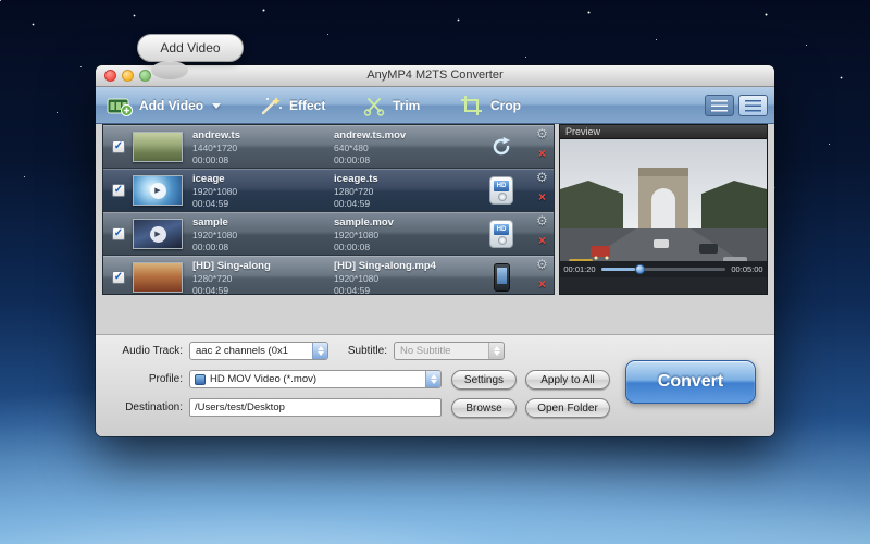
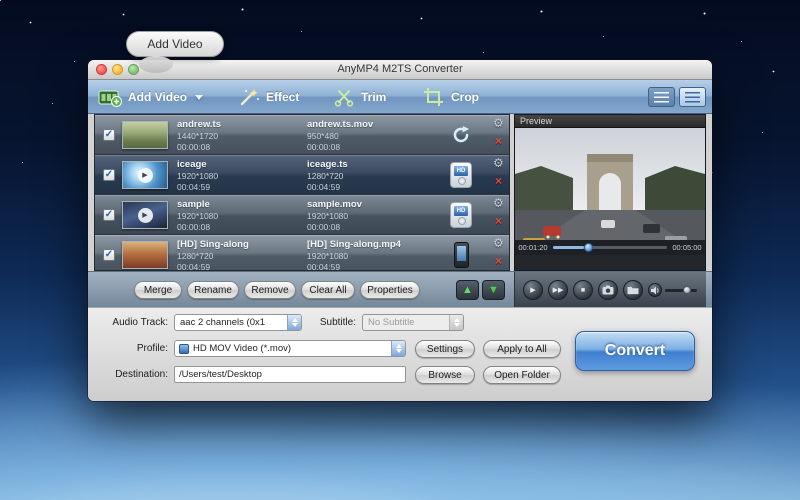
  Add Video
  AnyMP4 M2TS Converter
  Add Video
  Effect
  Trim
  Crop
  ✓
  andrew.ts
  1440*1720
  00:00:08
  andrew.ts.mov
- 640*480
+ 950*480
  00:00:08
  ⚙
  ×
  ✓
  iceage
  1920*1080
  00:04:59
  iceage.ts
  1280*720
  00:04:59
  ⚙
  ×
  ✓
  sample
  1920*1080
  00:00:08
  sample.mov
  1920*1080
  00:00:08
  ⚙
  ×
  ✓
  [HD] Sing-along
  1280*720
  00:04:59
  [HD] Sing-along.mp4
  1920*1080
  00:04:59
  ⚙
  ×
  Preview
  00:01:20
  00:05:00
+ Merge
+ Rename
+ Remove
+ Clear All
+ Properties
+ ▲
+ ▼
  Audio Track:
  aac 2 channels (0x1
  Subtitle:
  No Subtitle
  Profile:
  HD MOV Video (*.mov)
  Settings
  Apply to All
  Destination:
  /Users/test/Desktop
  Browse
  Open Folder
  Convert
